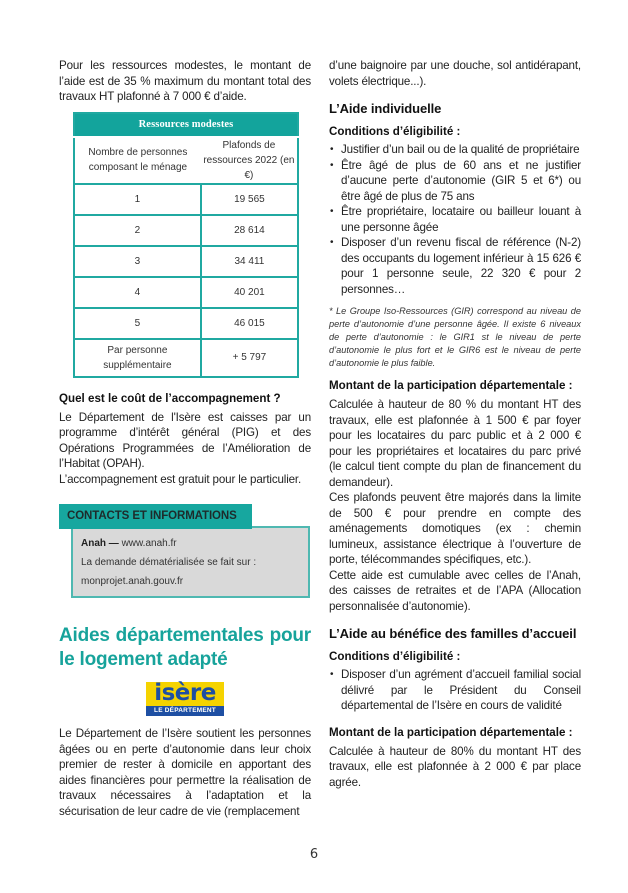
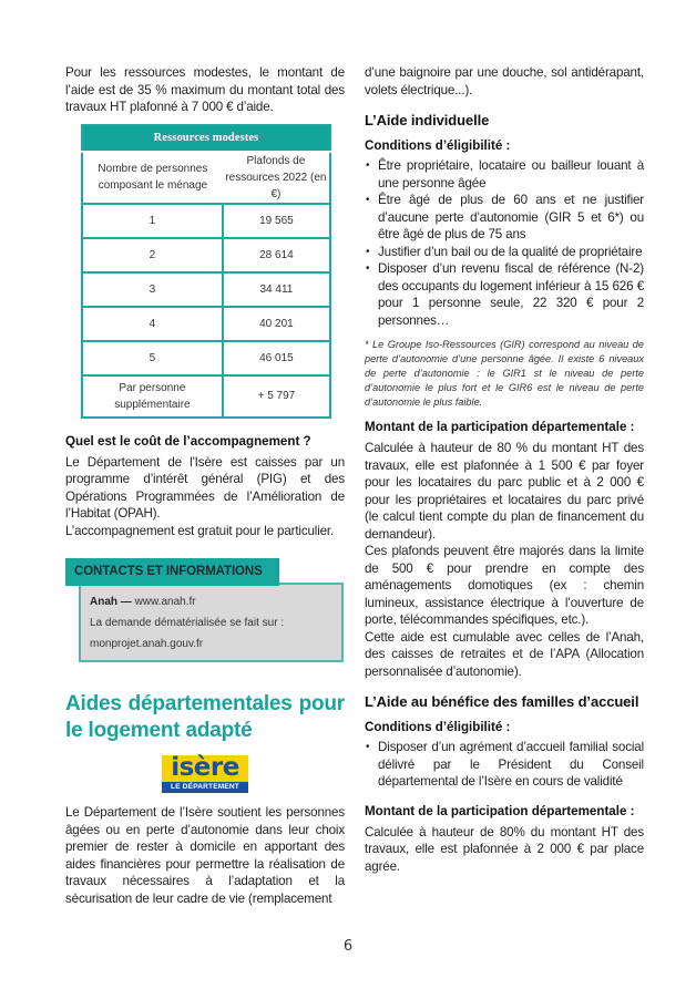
  Pour les ressources modestes, le montant de l’aide est de 35 % maximum du montant total des travaux HT plafonné à 7 000 € d’aide.
  Ressources modestes
  Nombre de personnes composant le ménage	Plafonds de ressources 2022 (en €)
  1	19 565
  2	28 614
  3	34 411
  4	40 201
  5	46 015
  Par personne supplémentaire	+ 5 797
  Quel est le coût de l’accompagnement ?
  Le Département de l'Isère est caisses par un programme d’intérêt général (PIG) et des Opérations Programmées de l’Amélioration de l’Habitat (OPAH).
  L’accompagnement est gratuit pour le particulier.
  CONTACTS ET INFORMATIONS
  Anah — www.anah.fr
  La demande dématérialisée se fait sur :
  monprojet.anah.gouv.fr
  Aides
  départementales
  pour
  le logement adapté
  isère
  Le Département de l’Isère soutient les personnes âgées ou en perte d’autonomie dans leur choix premier de rester à domicile en apportant des aides financières pour permettre la réalisation de travaux nécessaires à l’adaptation et la sécurisation de leur cadre de vie (remplacement
  d’une baignoire par une douche, sol antidérapant, volets électrique...).
  L’Aide individuelle
  Conditions d’éligibilité :
- Justifier d’un bail ou de la qualité de propriétaire
+ Être propriétaire, locataire ou bailleur louant à une personne âgée
  Être âgé de plus de 60 ans et ne justifier d’aucune perte d’autonomie (GIR 5 et 6*) ou être âgé de plus de 75 ans
- Être propriétaire, locataire ou bailleur louant à une personne âgée
+ Justifier d’un bail ou de la qualité de propriétaire
  Disposer d’un revenu fiscal de référence (N-2) des occupants du logement inférieur à 15 626 € pour 1 personne seule, 22 320 € pour 2 personnes…
  * Le Groupe Iso-Ressources (GIR) correspond au niveau de perte d’autonomie d’une personne âgée. Il existe 6 niveaux de perte d’autonomie : le GIR1 st le niveau de perte d’autonomie le plus fort et le GIR6 est le niveau de perte d’autonomie le plus faible.
  Montant de la participation départementale :
  Calculée à hauteur de 80 % du montant HT des travaux, elle est plafonnée à 1 500 € par foyer pour les locataires du parc public et à 2 000 € pour les propriétaires et locataires du parc privé (le calcul tient compte du plan de financement du demandeur).
  Ces plafonds peuvent être majorés dans la limite de 500 € pour prendre en compte des aménagements domotiques (ex : chemin lumineux, assistance électrique à l’ouverture de porte, télécommandes spécifiques, etc.).
  Cette aide est cumulable avec celles de l’Anah, des caisses de retraites et de l’APA (Allocation personnalisée d’autonomie).
  L’Aide au bénéfice des familles d’accueil
  Conditions d’éligibilité :
  Disposer d’un agrément d’accueil familial social délivré par le Président du Conseil départemental de l’Isère en cours de validité
  Montant de la participation départementale :
  Calculée à hauteur de 80% du montant HT des travaux, elle est plafonnée à 2 000 € par place agrée.
  6
